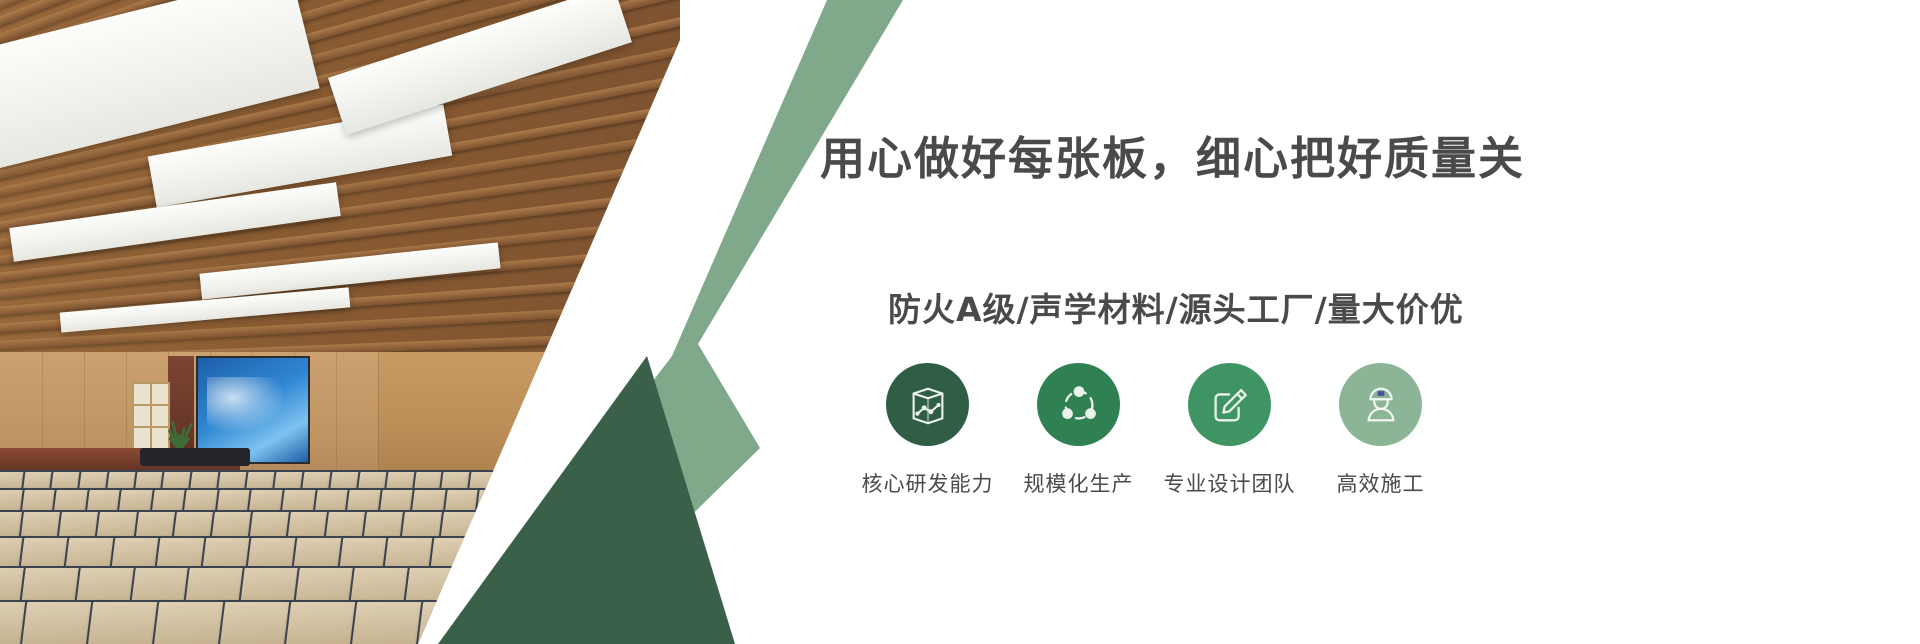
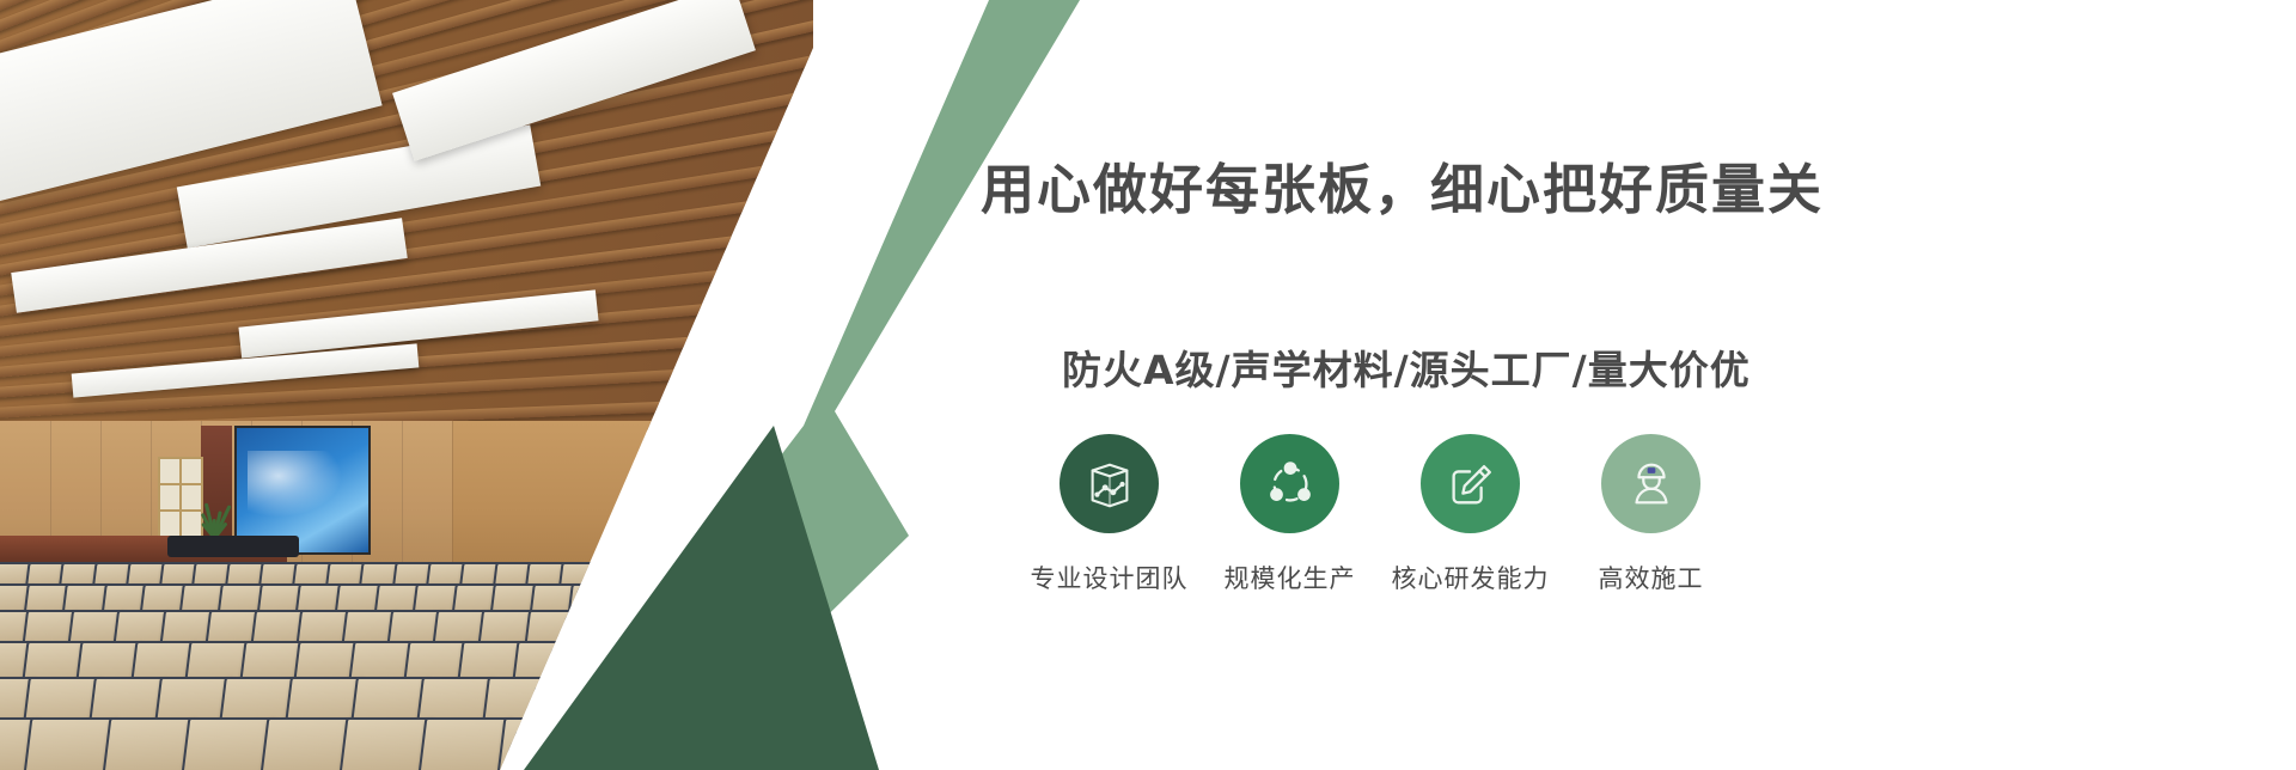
  用心做好每张板，细心把好质量关
  防火A级/声学材料/源头工厂/量大价优
- 核心研发能力
+ 专业设计团队
  规模化生产
- 专业设计团队
+ 核心研发能力
  高效施工
